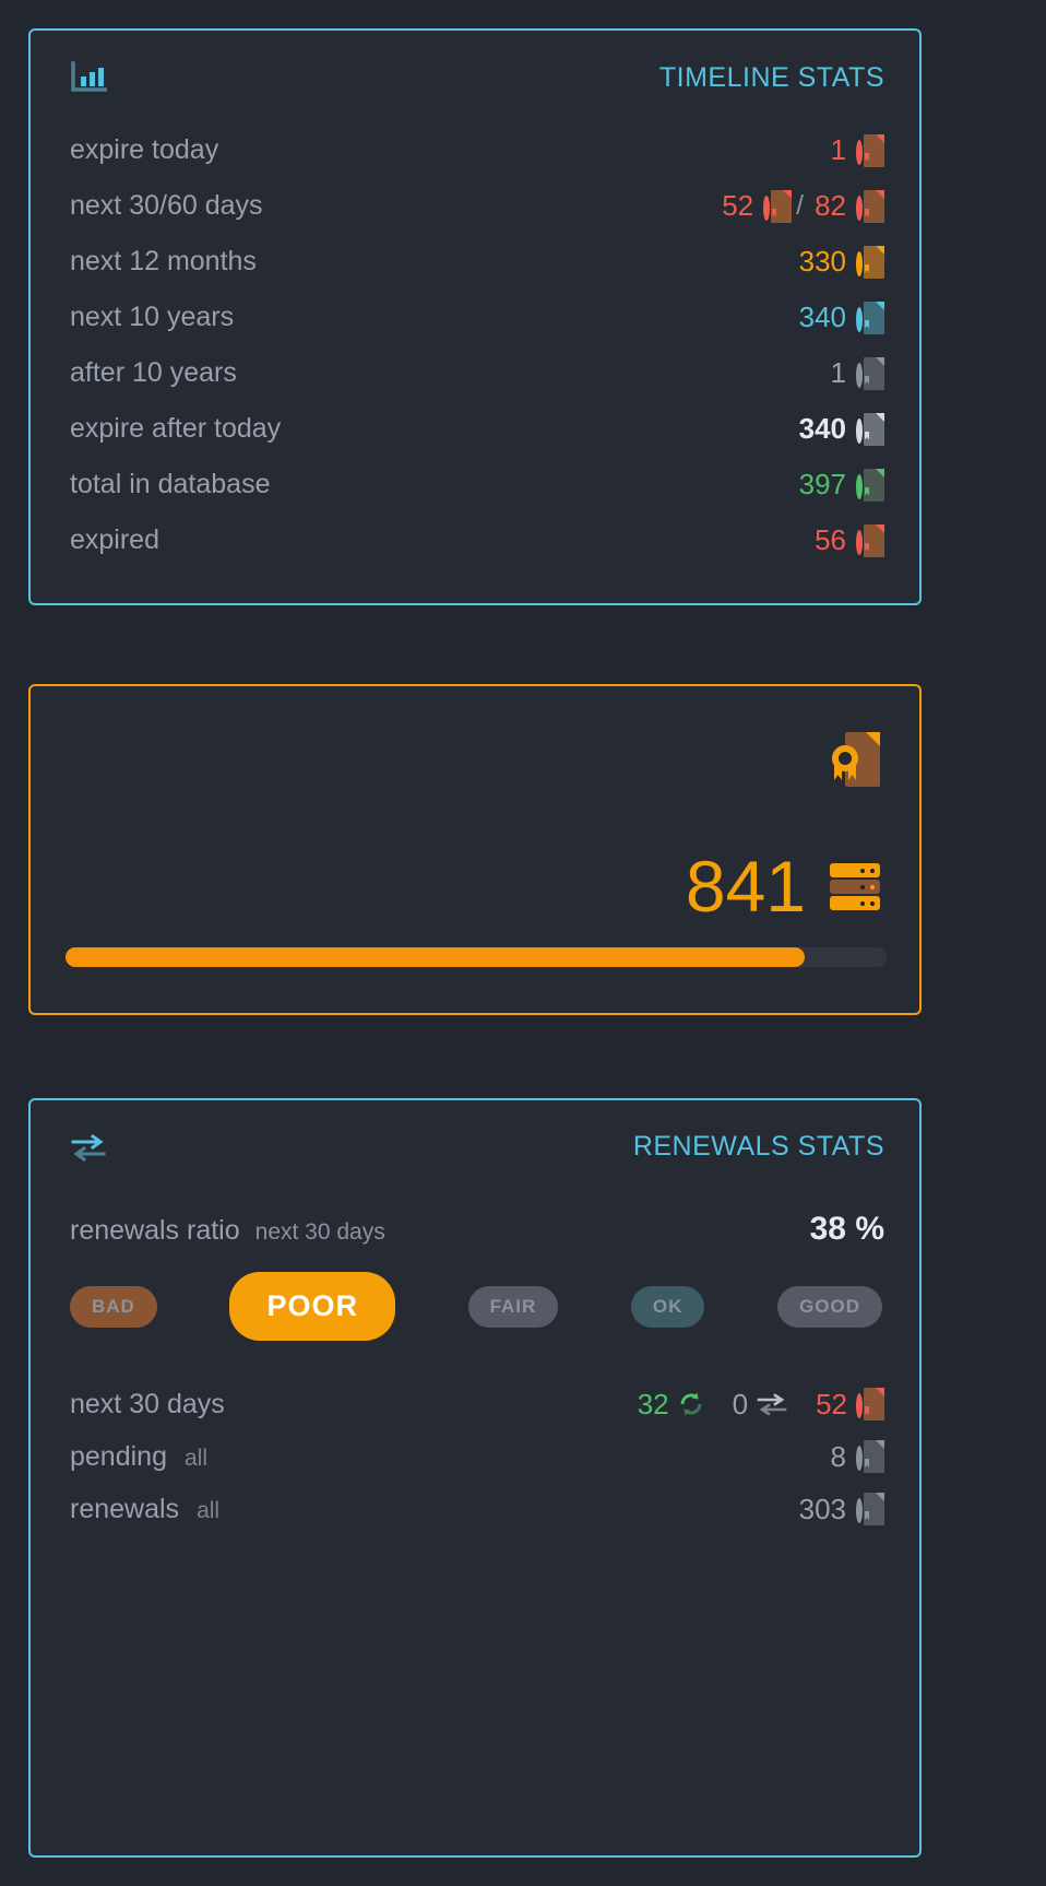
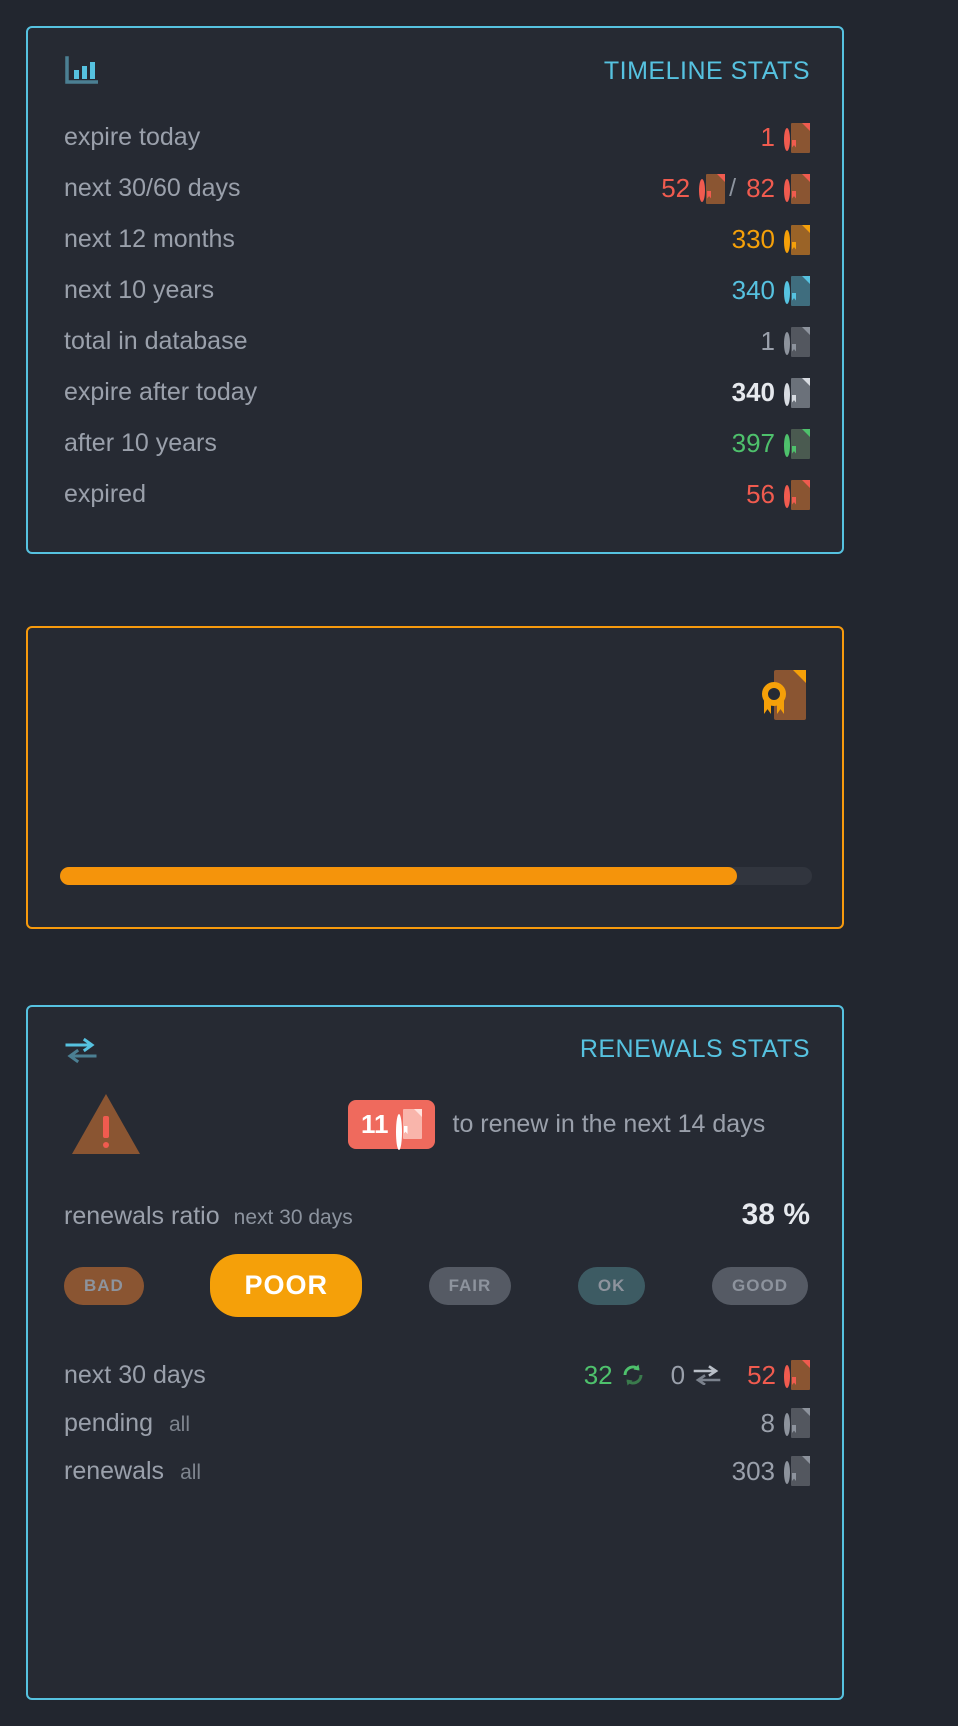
  TIMELINE STATS
  expire today
  1
  next 30/60 days
  52
  /
  82
  next 12 months
  330
  next 10 years
  340
- after 10 years
+ total in database
  1
  expire after today
  340
- total in database
+ after 10 years
  397
  expired
  56
- 841
  RENEWALS STATS
+ 11
+ to renew in the next 14 days
  renewals ratio
  next 30 days
  38 %
  BAD
  POOR
  FAIR
  OK
  GOOD
  next 30 days
  32
  0
  52
  pending all
  8
  renewals all
  303
